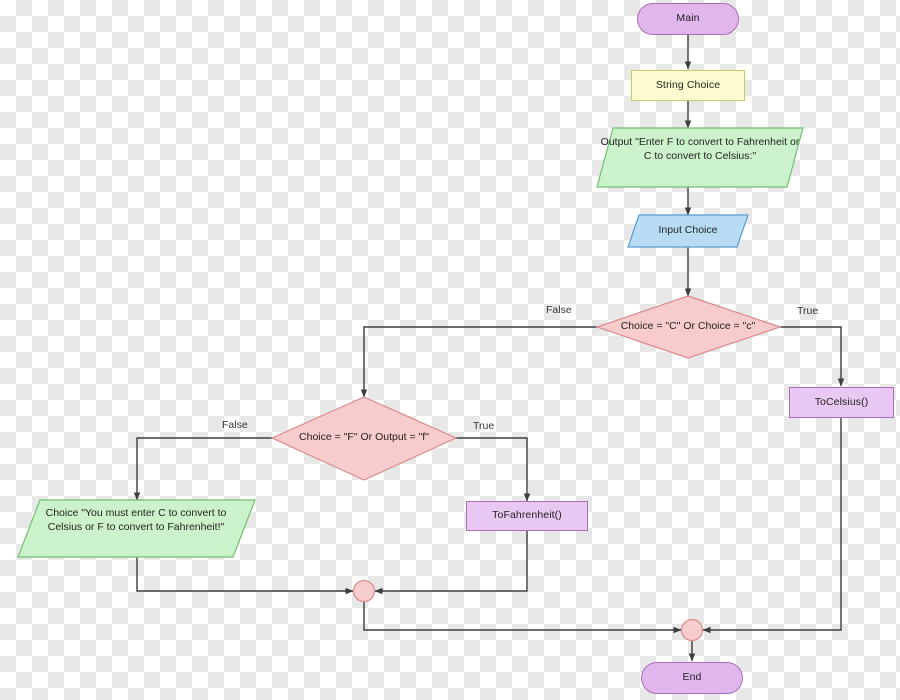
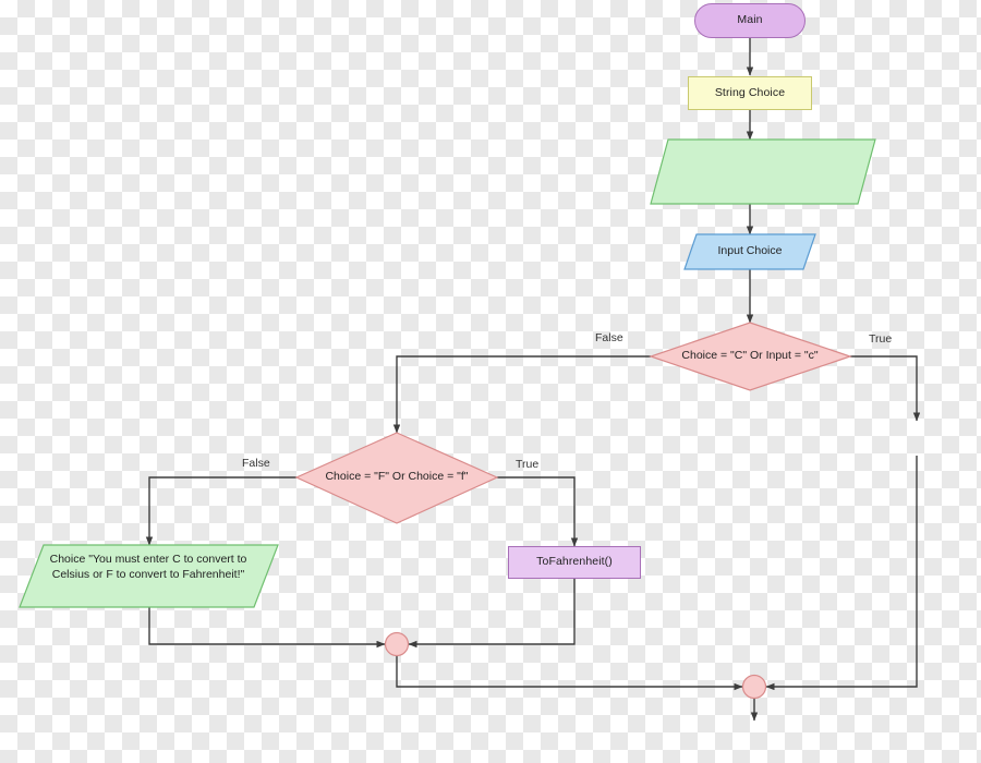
  Main
  String Choice
- Output "Enter F to convert to Fahrenheit or C to convert to Celsius:"
  Input Choice
- Choice = "C" Or Choice = "c"
+ Choice = "C" Or Input = "c"
- Choice = "F" Or Output = "f"
+ Choice = "F" Or Choice = "f"
- ToCelsius()
  ToFahrenheit()
  Choice "You must enter C to convert to Celsius or F to convert to Fahrenheit!"
- End
  False
  True
  False
  True
